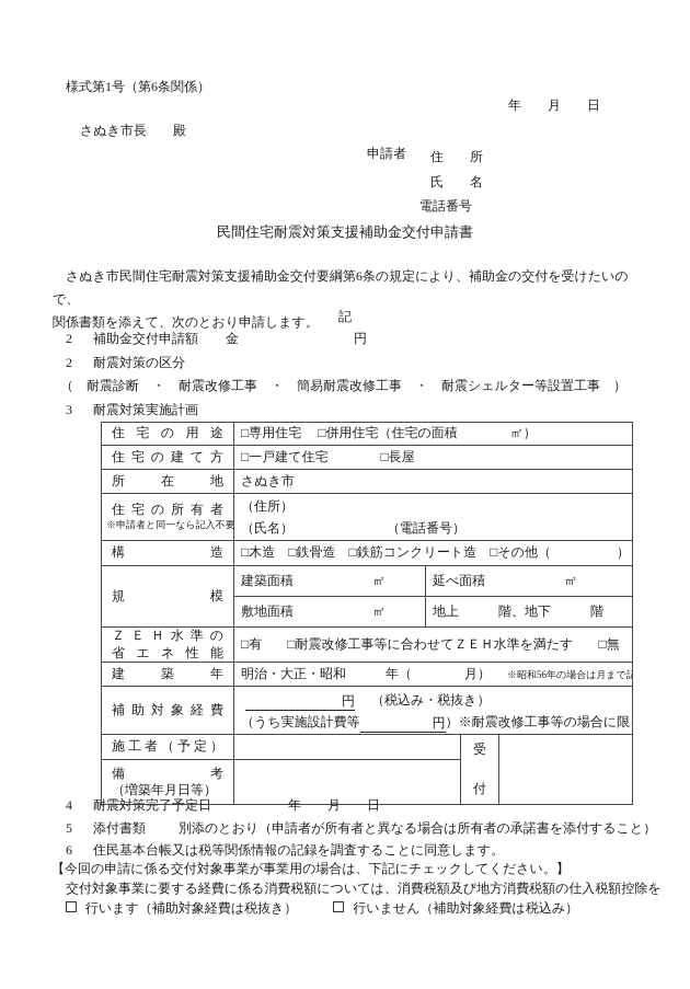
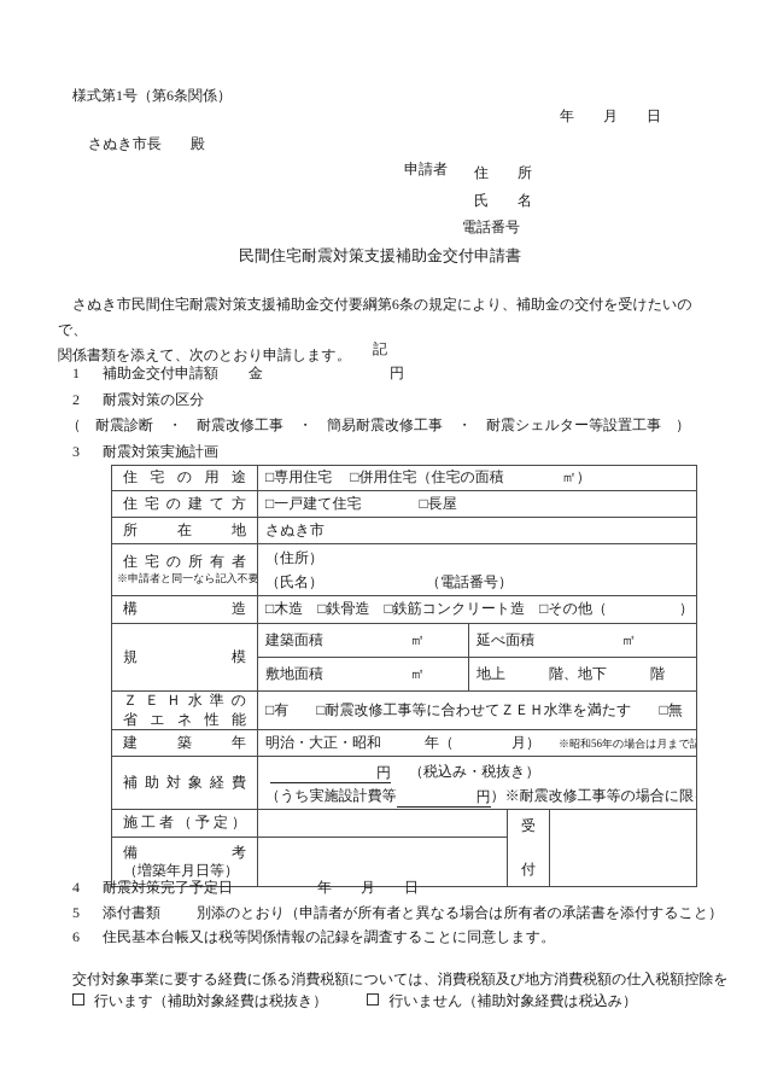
  様式第1号（第6条関係）
  年 月 日
  さぬき市長 殿
  申請者
  住 所
  氏 名
  電話番号
  民間住宅耐震対策支援補助金交付申請書
  さぬき市民間住宅耐震対策支援補助金交付要綱第6条の規定により、補助金の交付を受けたいので、
  関係書類を添えて、次のとおり申請します。
  記
- 2 補助金交付申請額 金 円
+ 1 補助金交付申請額 金 円
  2 耐震対策の区分
  （ 耐震診断 ・ 耐震改修工事 ・ 簡易耐震改修工事 ・ 耐震シェルター等設置工事 ）
  3 耐震対策実施計画
  住宅の用途	□専用住宅 □併用住宅（住宅の面積 ㎡）
  住宅の建て方	□一戸建て住宅 □長屋
  所在地	さぬき市
  住宅の所有者 ※申請者と同一なら記入不要	（住所） （氏名） （電話番号）
  構造	□木造 □鉄骨造 □鉄筋コンクリート造 □その他（ ）
  規模	建築面積 ㎡	延べ面積 ㎡
  敷地面積 ㎡	地上 階、地下 階
  ＺＥＨ水準の 省エネ性能	□有 □耐震改修工事等に合わせてＺＥＨ水準を満たす □無
  建築年	明治・大正・昭和 年（ 月） ※昭和56年の場合は月まで記
  補助対象経費	円 （税込み・税抜き） （うち実施設計費等 円）※耐震改修工事等の場合に限
  施工者（予定）		受 付
  備考 （増築年月日等）
  4 耐震対策完了予定日 年 月 日
  5 添付書類 別添のとおり（申請者が所有者と異なる場合は所有者の承諾書を添付すること）
  6 住民基本台帳又は税等関係情報の記録を調査することに同意します。
- 【今回の申請に係る交付対象事業が事業用の場合は、下記にチェックしてください。】
  交付対象事業に要する経費に係る消費税額については、消費税額及び地方消費税額の仕入税額控除を
  行います（補助対象経費は税抜き） 行いません（補助対象経費は税込み）
